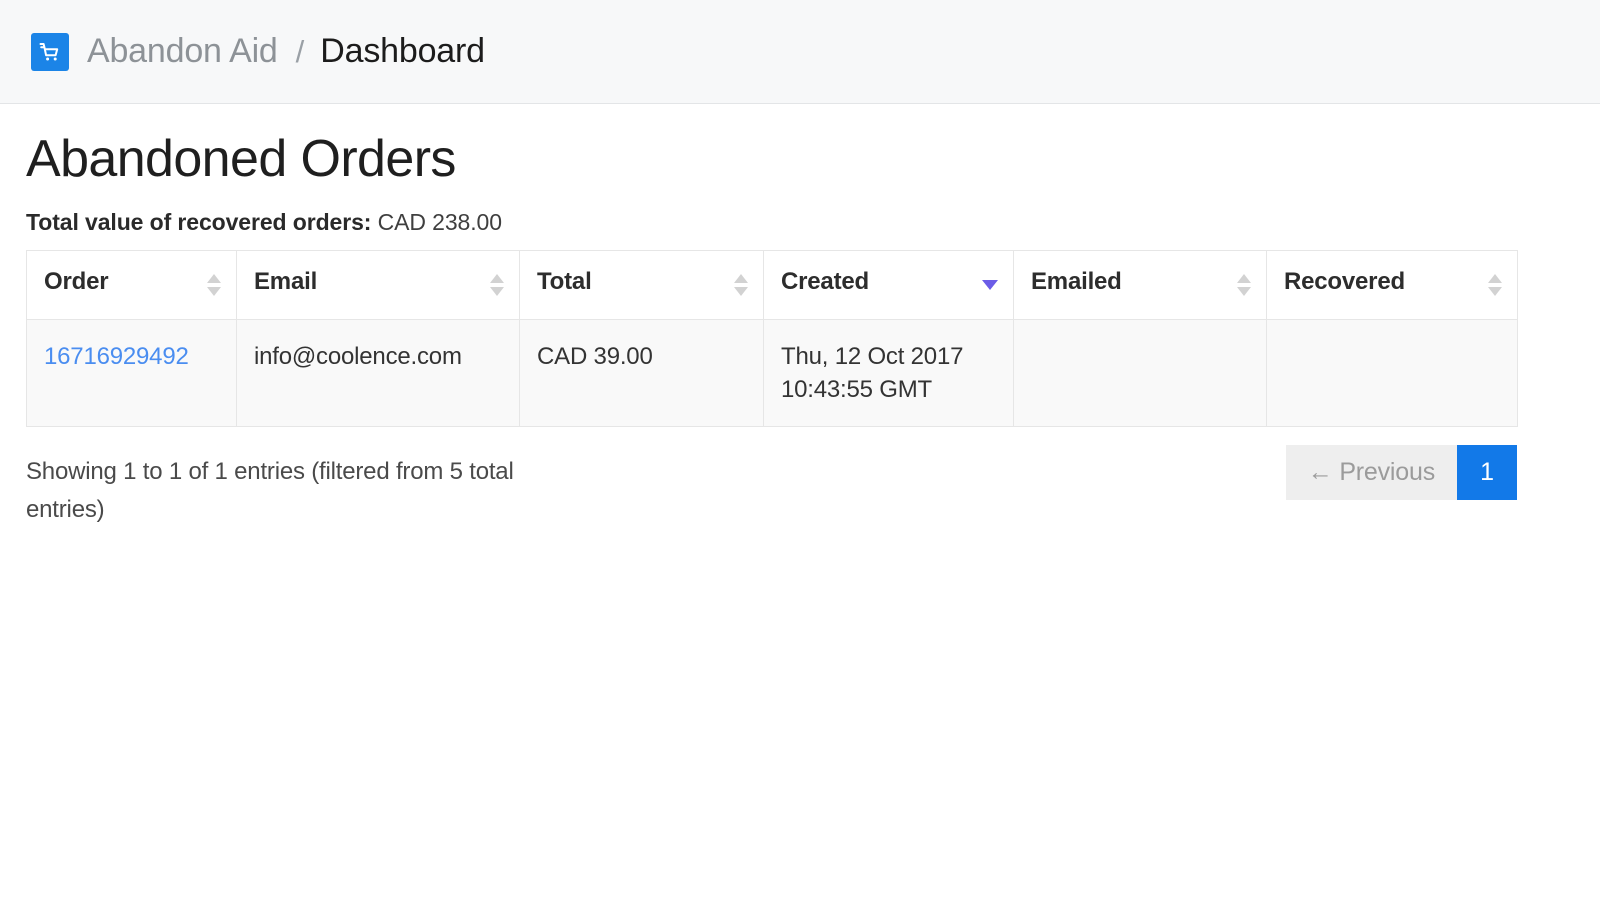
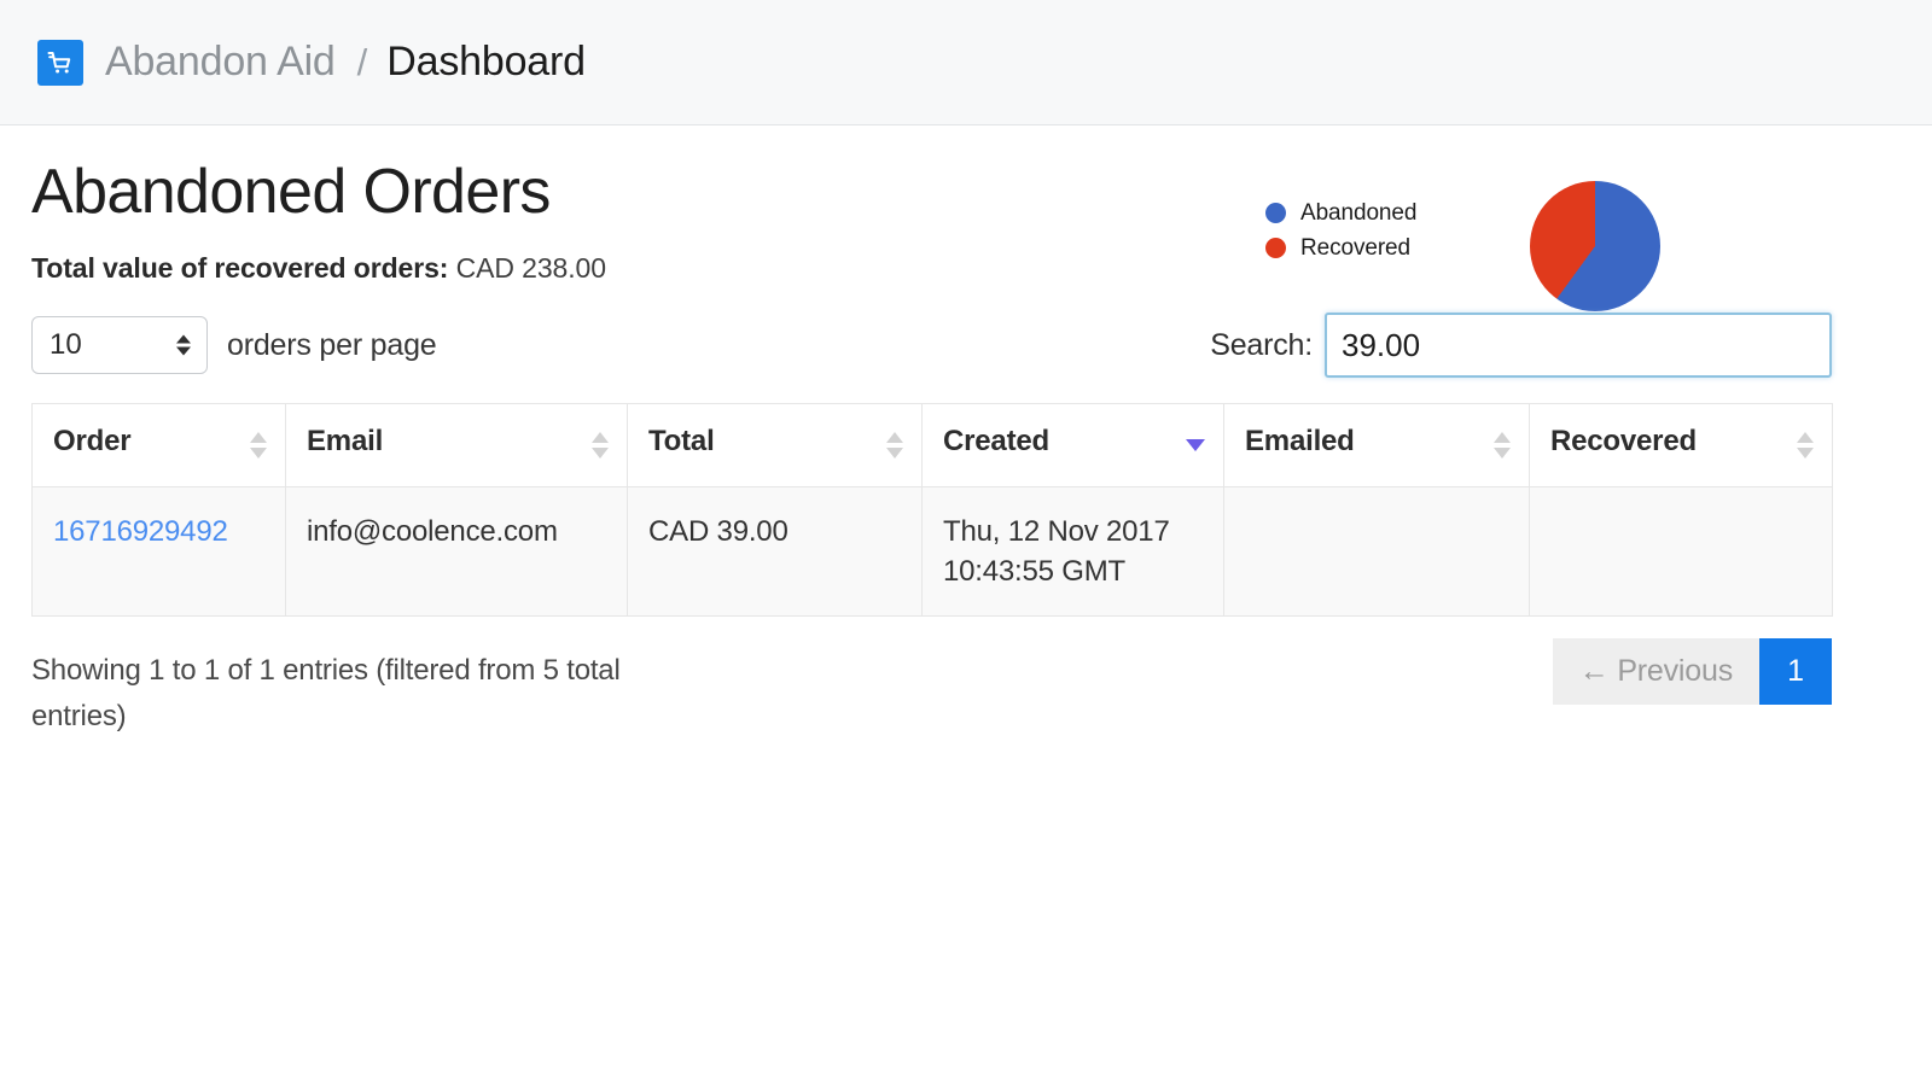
  Abandon Aid
  /
  Dashboard
  Abandoned Orders
  Total value of recovered orders: CAD 238.00
+ Abandoned
+ Recovered
+ 10
+ orders per page
+ Search:
+ 39.00
  Order	Email	Total	Created	Emailed	Recovered
- 16716929492	info@coolence.com	CAD 39.00	Thu, 12 Oct 2017 10:43:55 GMT
+ 16716929492	info@coolence.com	CAD 39.00	Thu, 12 Nov 2017 10:43:55 GMT
  Showing 1 to 1 of 1 entries (filtered from 5 total entries)
  ← Previous
  1
